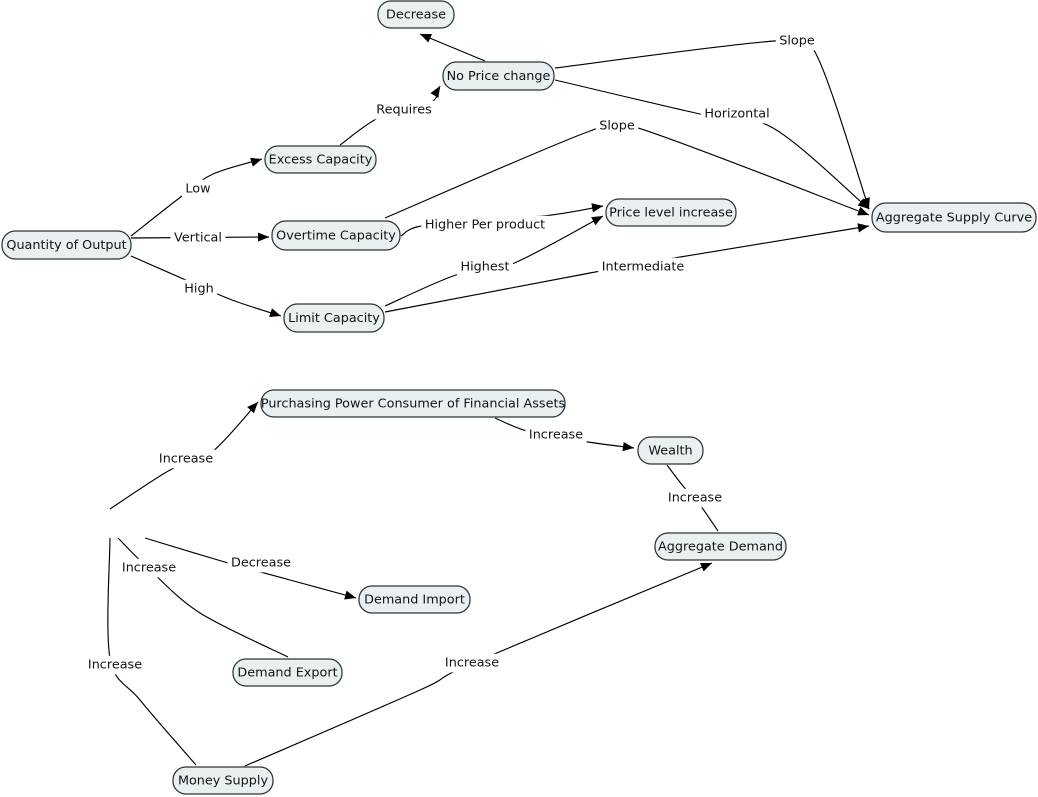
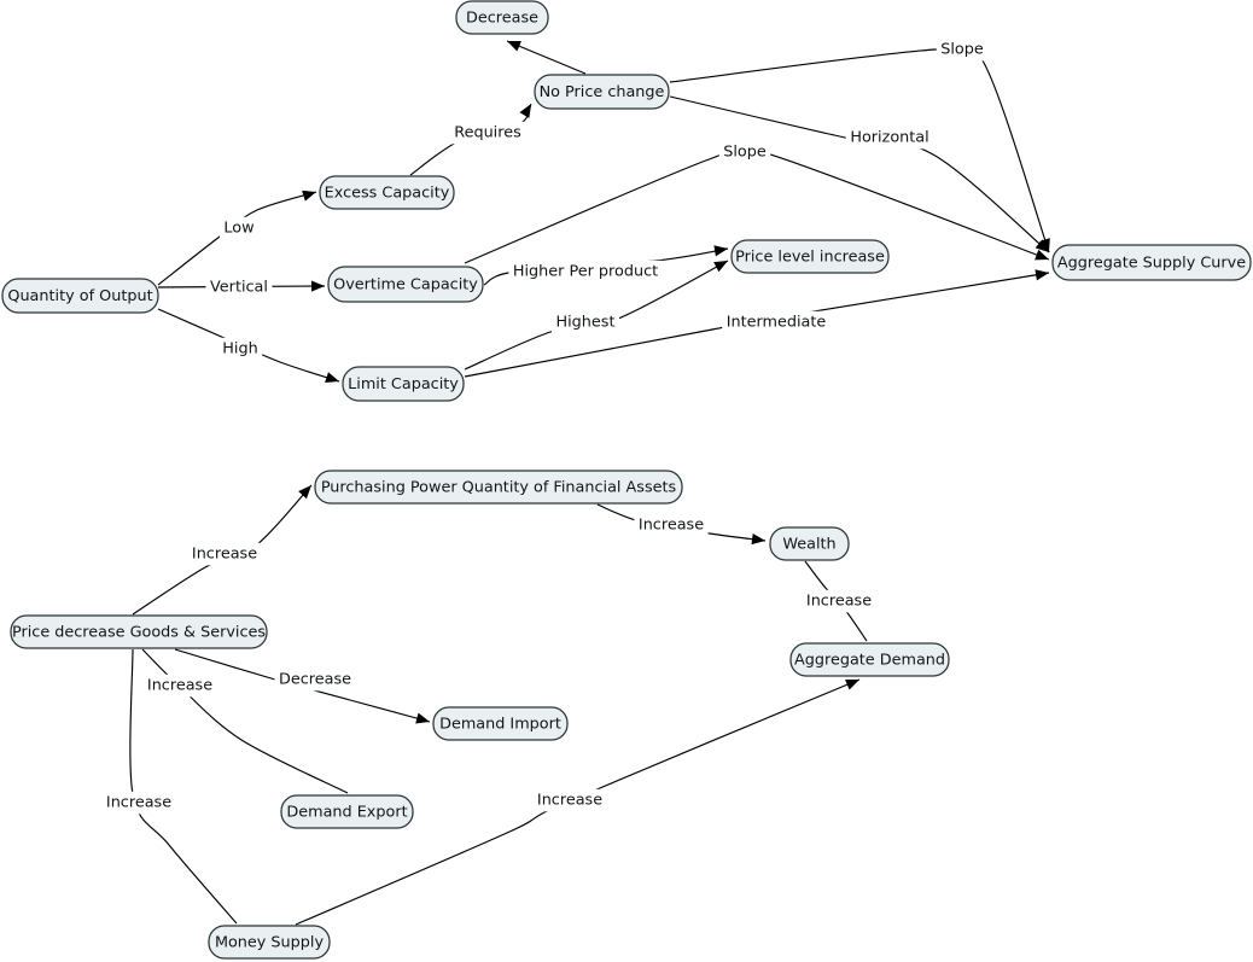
  Low
  Vertical
  High
  Requires
  Slope
  Horizontal
  Higher Per product
  Slope
  Highest
  Intermediate
  Increase
  Increase
  Increase
  Decrease
  Increase
  Increase
  Increase
  Quantity of Output
  Decrease
  No Price change
  Excess Capacity
  Overtime Capacity
  Limit Capacity
  Price level increase
  Aggregate Supply Curve
+ Price decrease Goods & Services
- Purchasing Power Consumer of Financial Assets
+ Purchasing Power Quantity of Financial Assets
  Wealth
  Aggregate Demand
  Demand Import
  Demand Export
  Money Supply
